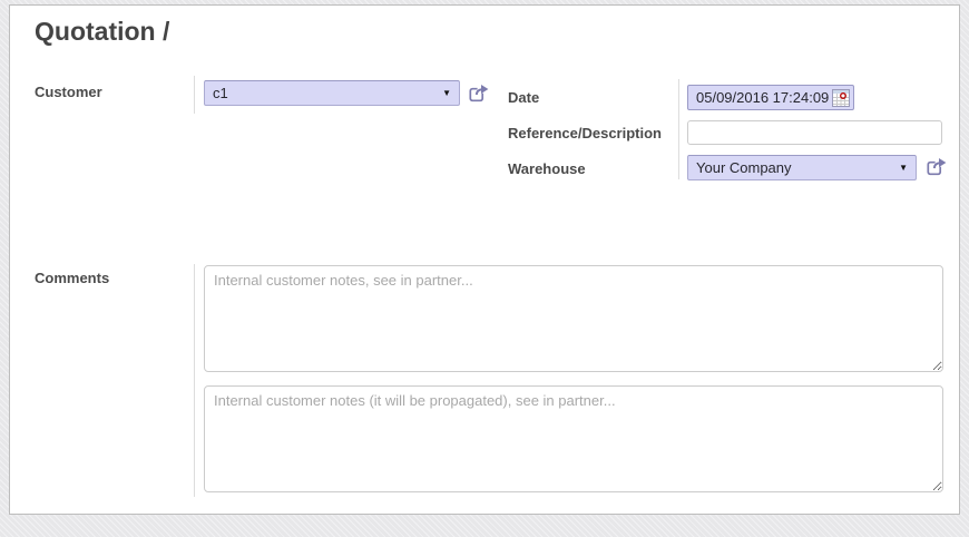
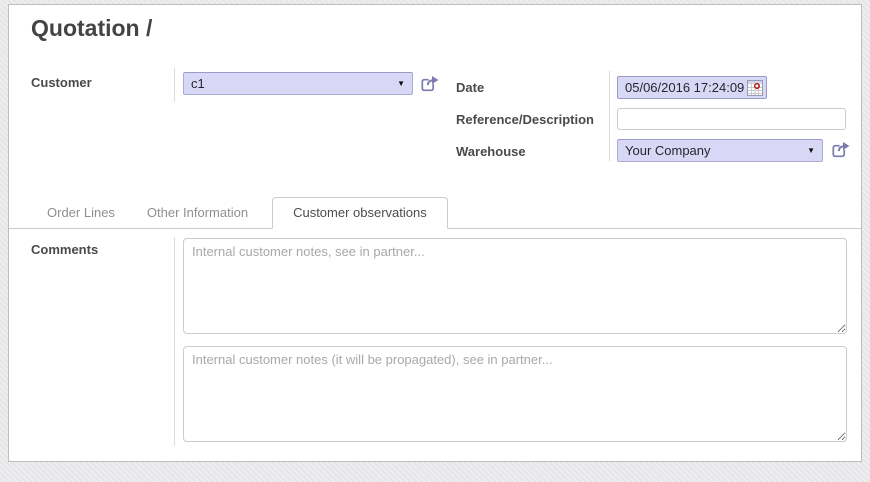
  Quotation /
  Customer
  c1
  ▼
  Date
  Reference/Description
  Warehouse
- 05/09/2016 17:24:09
+ 05/06/2016 17:24:09
  Your Company
  ▼
+ Order Lines
+ Other Information
+ Customer observations
  Comments
  Internal customer notes, see in partner...
  Internal customer notes (it will be propagated), see in partner...
